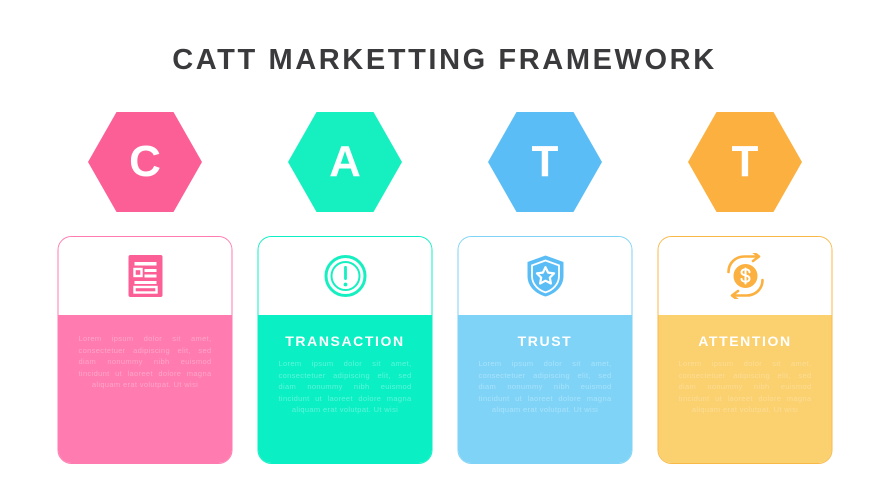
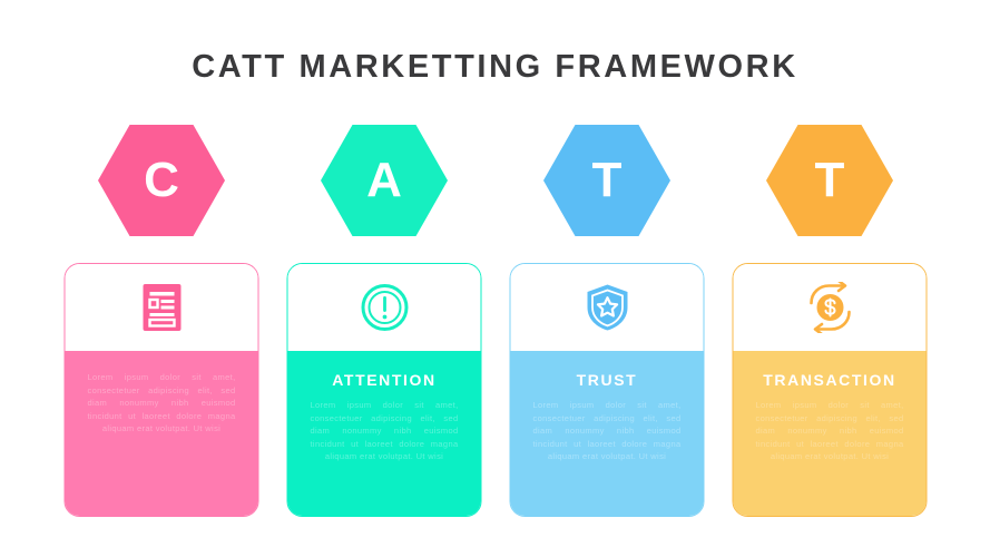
  CATT MARKETTING FRAMEWORK
  C
  Lorem ipsum dolor sit amet, consectetuer adipiscing elit, sed diam nonummy nibh euismod tincidunt ut laoreet dolore magna aliquam erat volutpat. Ut wisi
  A
- TRANSACTION
+ ATTENTION
  Lorem ipsum dolor sit amet, consectetuer adipiscing elit, sed diam nonummy nibh euismod tincidunt ut laoreet dolore magna aliquam erat volutpat. Ut wisi
  T
  TRUST
  Lorem ipsum dolor sit amet, consectetuer adipiscing elit, sed diam nonummy nibh euismod tincidunt ut laoreet dolore magna aliquam erat volutpat. Ut wisi
  T
- ATTENTION
+ TRANSACTION
  Lorem ipsum dolor sit amet, consectetuer adipiscing elit, sed diam nonummy nibh euismod tincidunt ut laoreet dolore magna aliquam erat volutpat. Ut wisi
